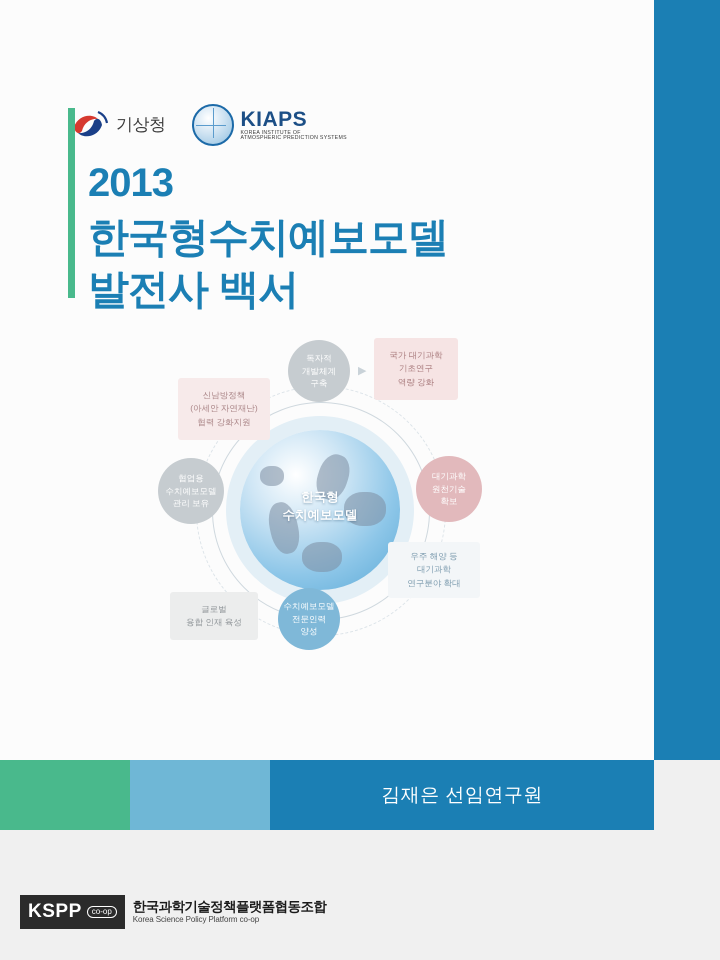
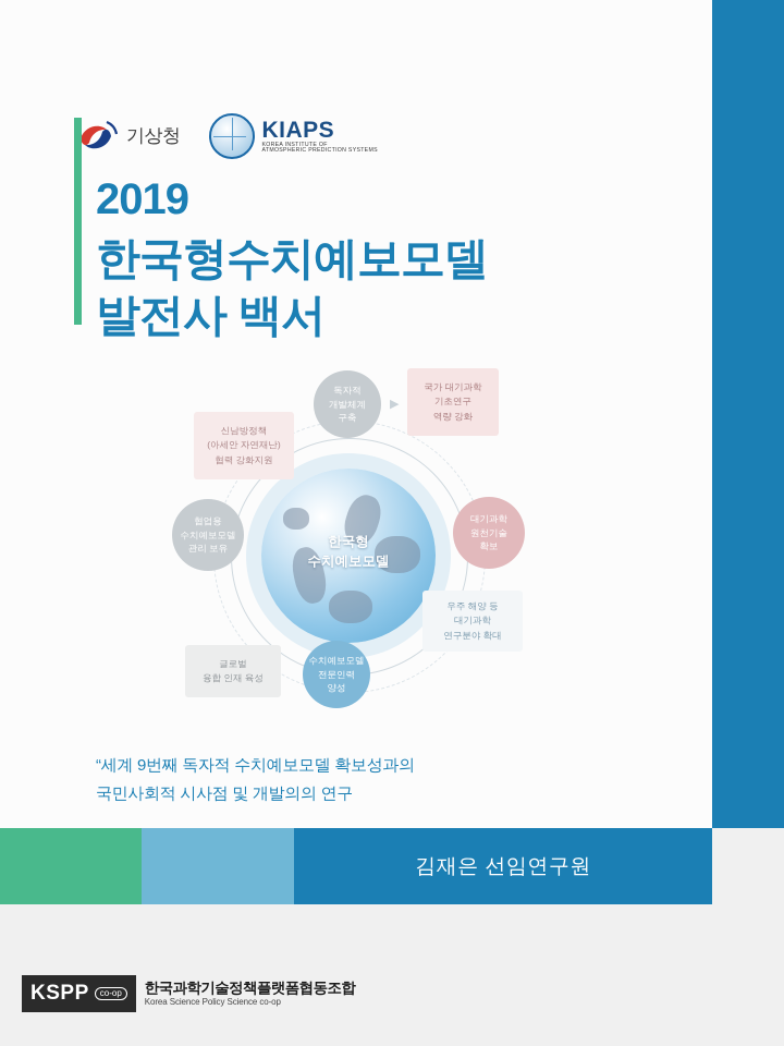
  기상청
  KIAPS
- 2013
+ 2019
  한국형수치예보모델
  발전사 백서
  한국형
  수치예보모델
  독자적
  개발체계
  구축
  ▶
  국가 대기과학
  기초연구
  역량 강화
  신남방정책
  (아세안 자연재난)
  협력 강화지원
  협업용
  수치예보모델
  관리 보유
  대기과학
  원천기술
  확보
  우주 해양 등
  대기과학
  연구분야 확대
  글로벌
  융합 인재 육성
  수치예보모델
  전문인력
  양성
+ “세계 9번째 독자적 수치예보모델 확보성과의
+ 국민사회적 시사점 및 개발의의 연구
  김재은 선임연구원
  KSPP
  co-op
  한국과학기술정책플랫폼협동조합
- Korea Science Policy Platform co-op
+ Korea Science Policy Science co-op
